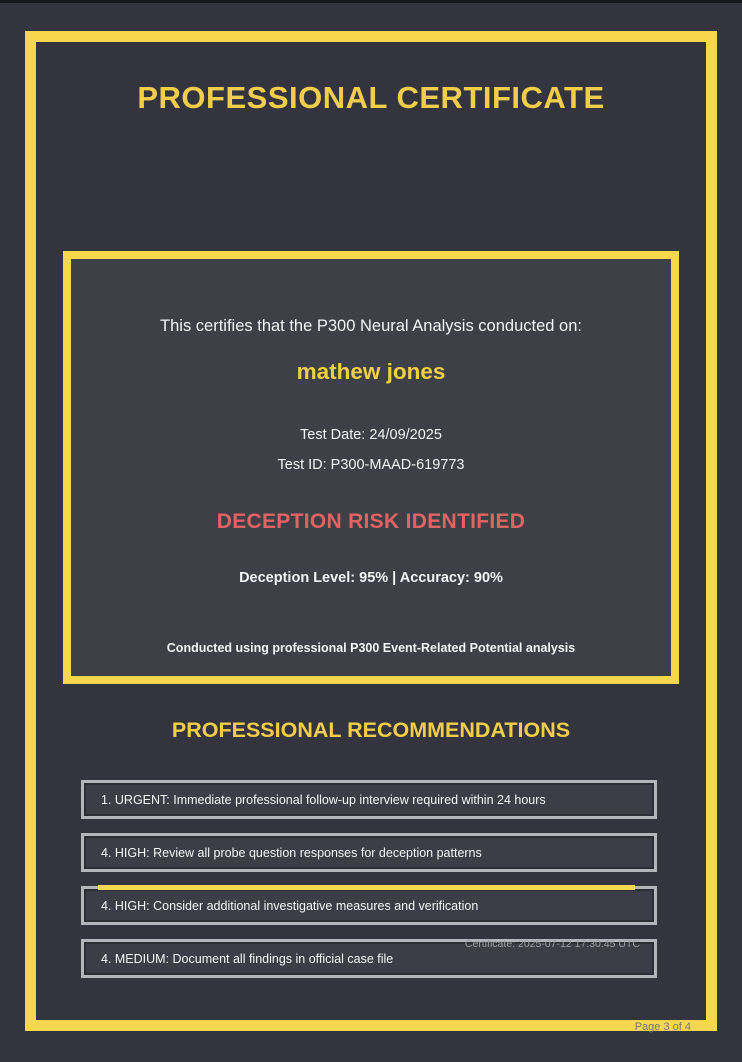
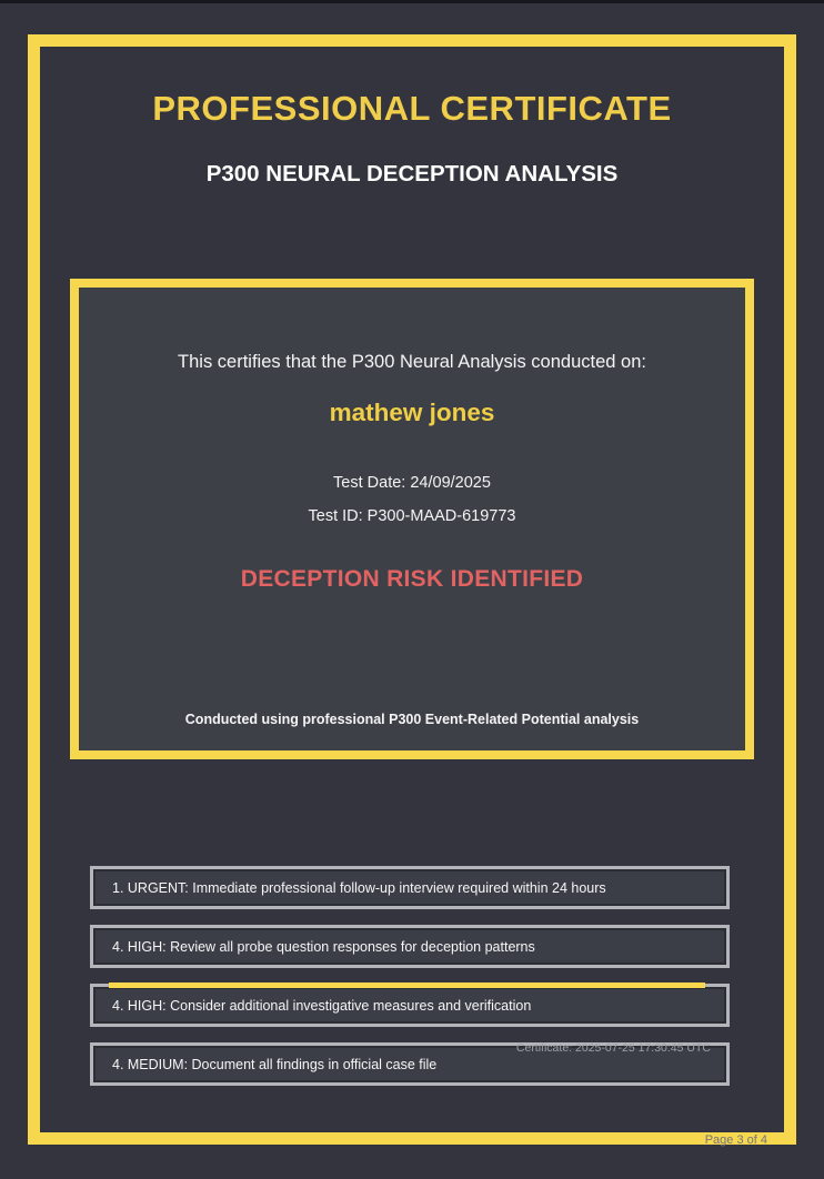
  PROFESSIONAL CERTIFICATE
+ P300 NEURAL DECEPTION ANALYSIS
  This certifies that the P300 Neural Analysis conducted on:
  mathew jones
  Test Date: 24/09/2025
  Test ID: P300-MAAD-619773
  DECEPTION RISK IDENTIFIED
- Deception Level: 95% | Accuracy: 90%
  Conducted using professional P300 Event-Related Potential analysis
- PROFESSIONAL RECOMMENDATIONS
  1. URGENT: Immediate professional follow-up interview required within 24 hours
  4. HIGH: Review all probe question responses for deception patterns
  4. HIGH: Consider additional investigative measures and verification
  4. MEDIUM: Document all findings in official case file
- Certificate: 2025-07-12 17:30:45 UTC
+ Certificate: 2025-07-25 17:30:45 UTC
  Page 3 of 4
